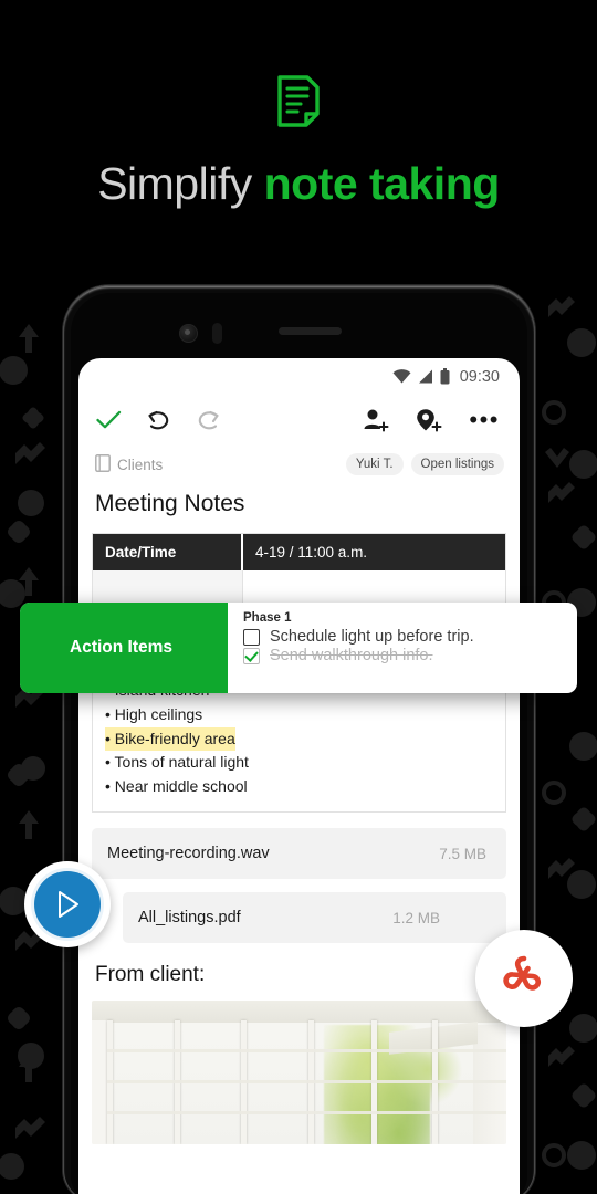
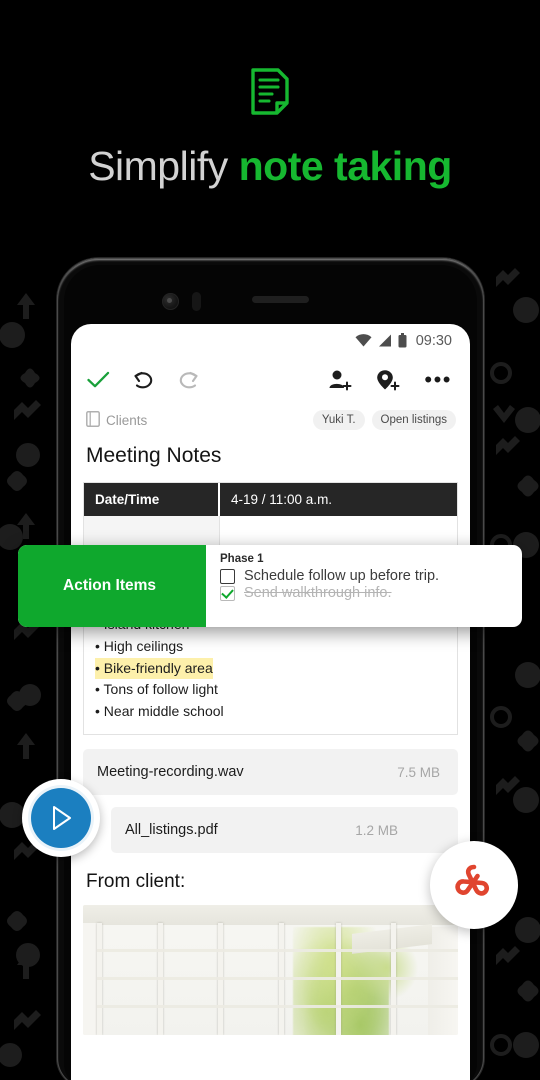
  Simplify note taking
  09:30
  •••
  Clients
  Yuki T.
  Open listings
  Meeting Notes
  Date/Time
  4-19 / 11:00 a.m.
  • High ceilings
  • Bike-friendly area
- • Tons of natural light
+ • Tons of follow light
  • Near middle school
  Meeting-recording.wav
  7.5 MB
  All_listings.pdf
  1.2 MB
  From client:
  Action Items
  Phase 1
- Schedule light up before trip.
+ Schedule follow up before trip.
  Send walkthrough info.
